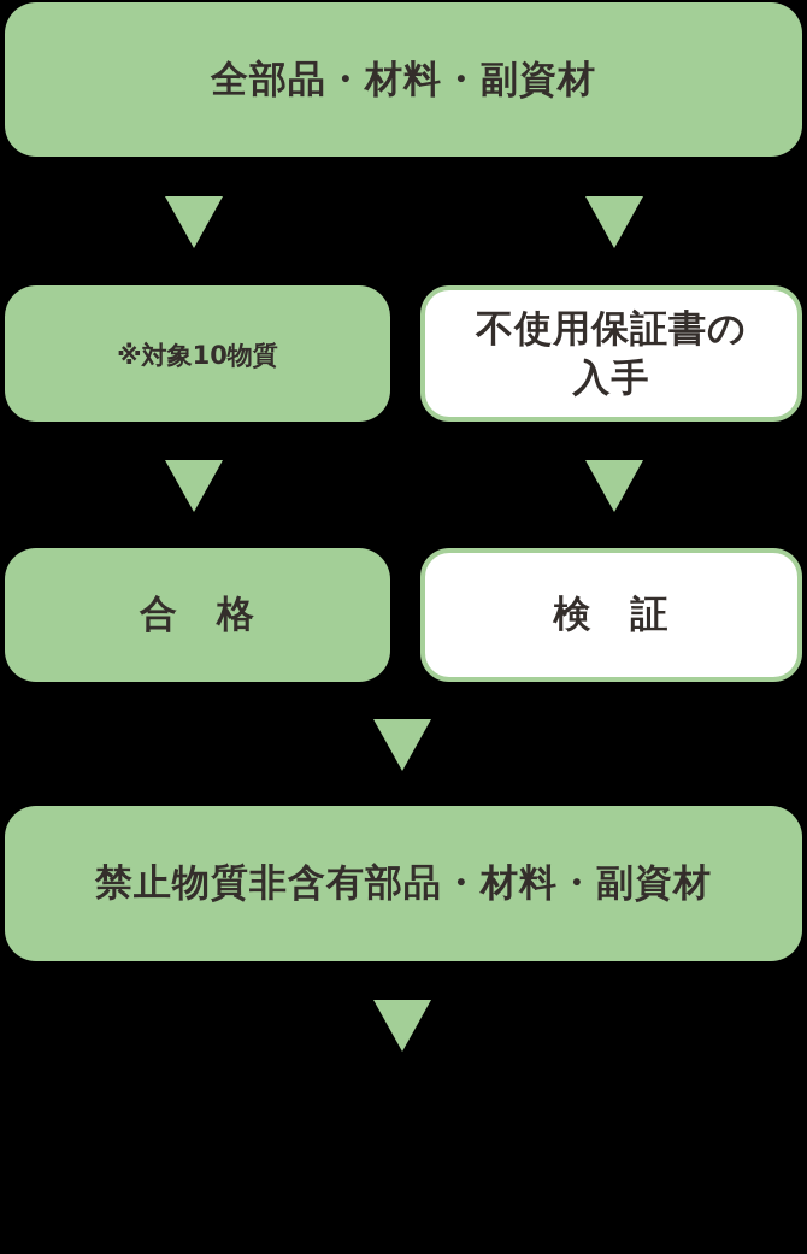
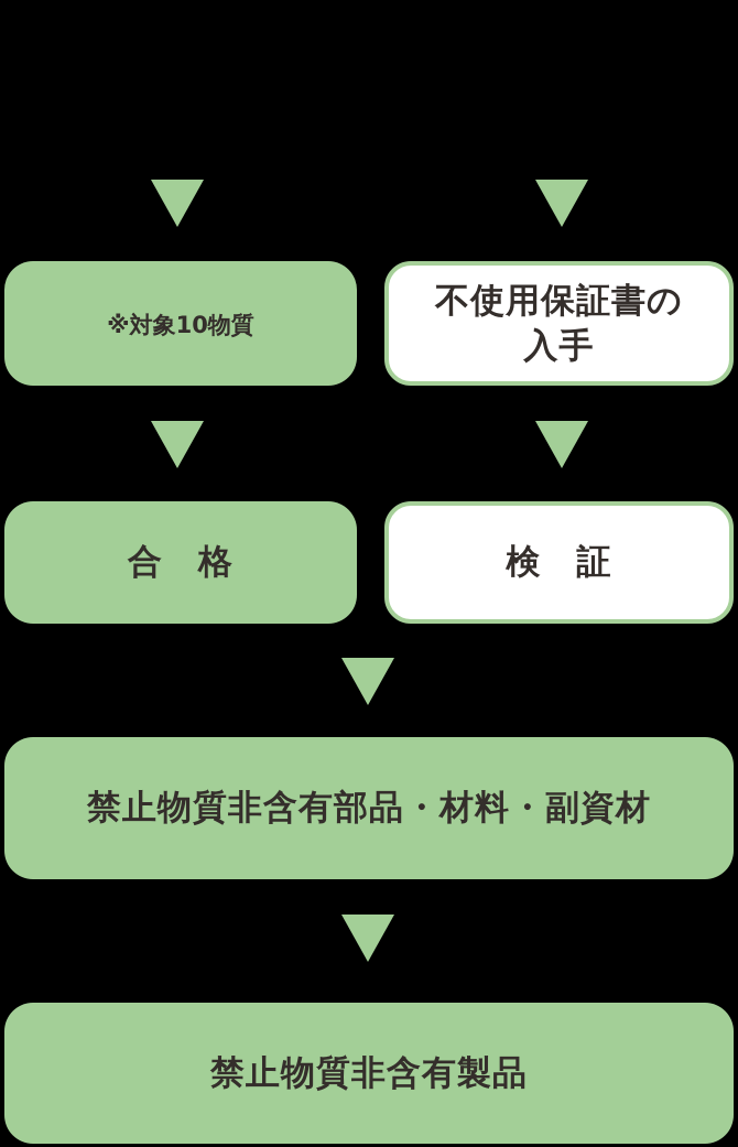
- 全部品・材料・副資材
  ※対象10物質
  不使用保証書の
  入手
  合 格
  検 証
  禁止物質非含有部品・材料・副資材
+ 禁止物質非含有製品
